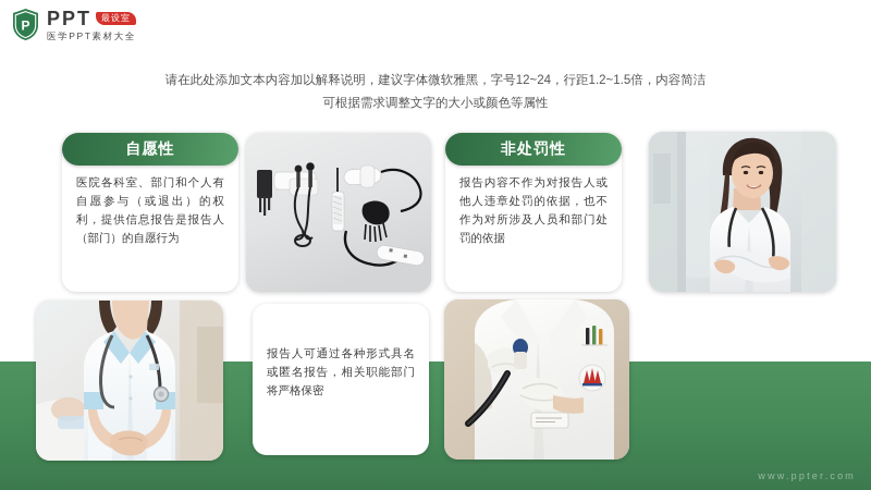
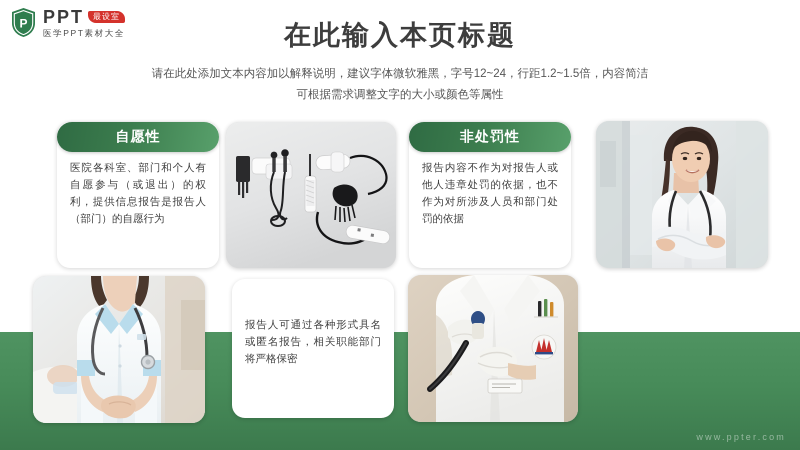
  P
  PPT
  最设室
  医学PPT素材大全
+ 在此输入本页标题
  请在此处添加文本内容加以解释说明，建议字体微软雅黑，字号12~24，行距1.2~1.5倍，内容简洁
  可根据需求调整文字的大小或颜色等属性
  自愿性
  医院各科室、部门和个人有自愿参与（或退出）的权利，提供信息报告是报告人（部门）的自愿行为
  非处罚性
  报告内容不作为对报告人或他人违章处罚的依据，也不作为对所涉及人员和部门处罚的依据
  报告人可通过各种形式具名或匿名报告，相关职能部门将严格保密
  www.ppter.com
